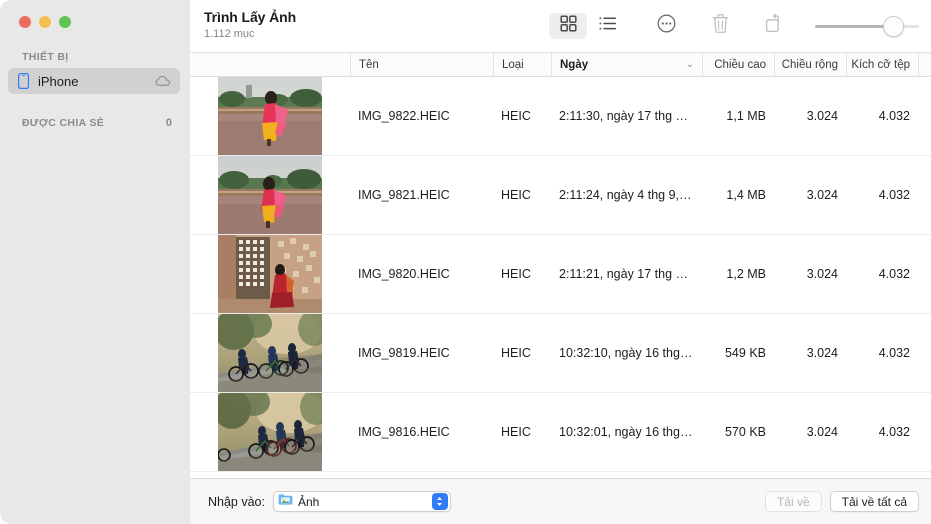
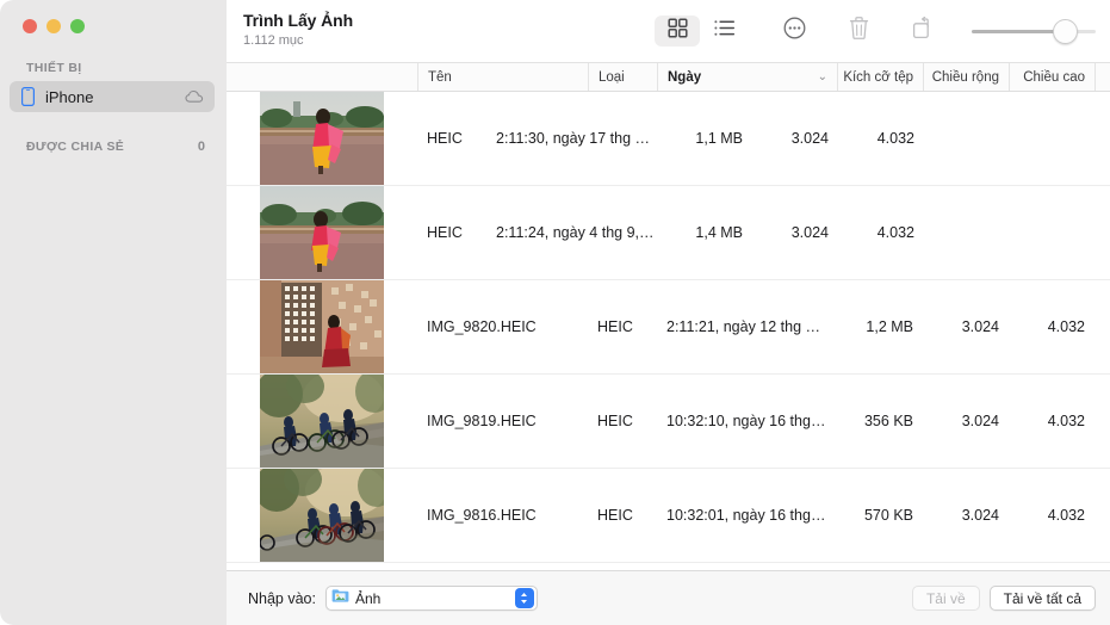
  THIẾT BỊ
  iPhone
  ĐƯỢC CHIA SẺ
  0
  Trình Lấy Ảnh
  1.112 mục
  Tên
  Loại
  Ngày
  ⌄
- Chiều cao
+ Kích cỡ tệp
  Chiều rộng
- Kích cỡ tệp
+ Chiều cao
- IMG_9822.HEIC
  HEIC
  2:11:30, ngày 17 thg 9, …
  1,1 MB
  3.024
  4.032
- IMG_9821.HEIC
  HEIC
  2:11:24, ngày 4 thg 9, …
  1,4 MB
  3.024
  4.032
  IMG_9820.HEIC
  HEIC
- 2:11:21, ngày 17 thg 9, …
+ 2:11:21, ngày 12 thg 9, …
  1,2 MB
  3.024
  4.032
  IMG_9819.HEIC
  HEIC
  10:32:10, ngày 16 thg 9,
- 549 KB
+ 356 KB
  3.024
  4.032
  IMG_9816.HEIC
  HEIC
  10:32:01, ngày 16 thg 9,
  570 KB
  3.024
  4.032
  Nhập vào:
  Ảnh
  Tải về
  Tải về tất cả
